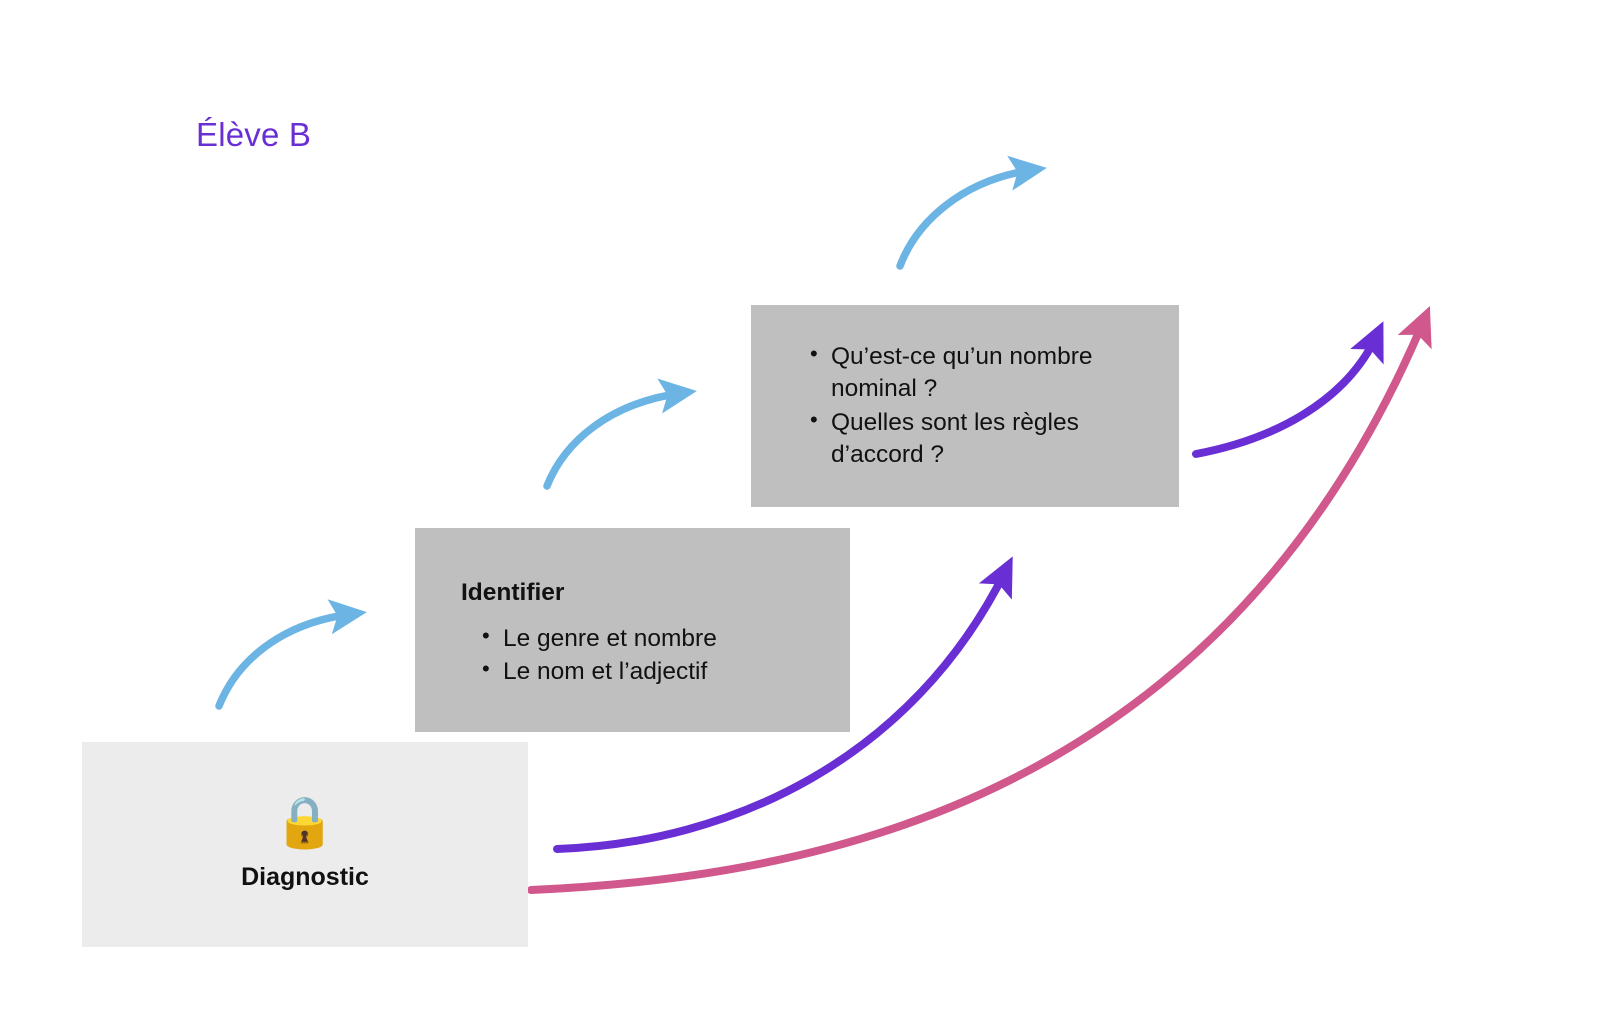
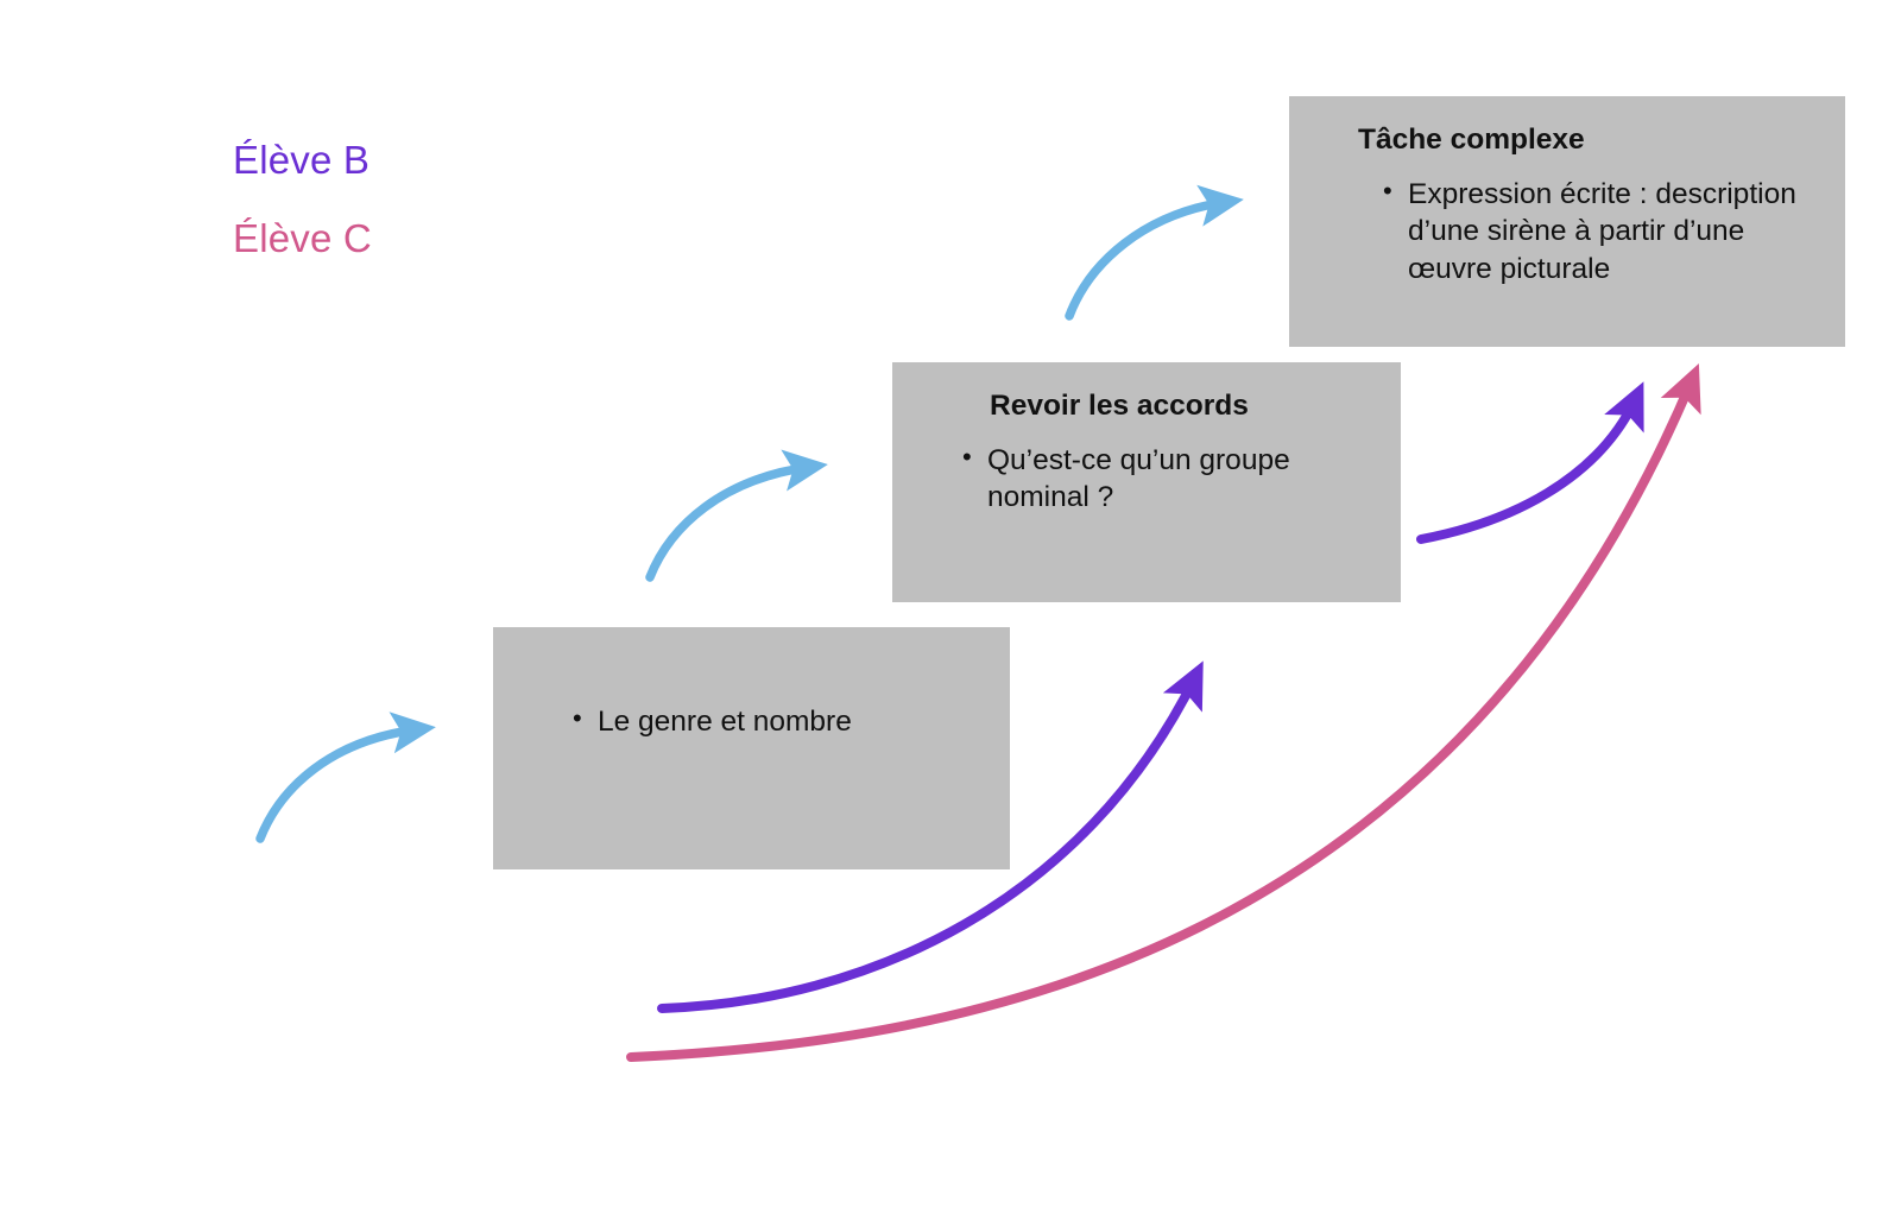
  Élève B
+ Élève C
+ Tâche complexe
+ Expression écrite : description d’une sirène à partir d’une œuvre picturale
+ Revoir les accords
- Qu’est-ce qu’un nombre nominal ?
+ Qu’est-ce qu’un groupe nominal ?
- Quelles sont les règles d’accord ?
- Identifier
  Le genre et nombre
- Le nom et l’adjectif
- 🔒
- Diagnostic
